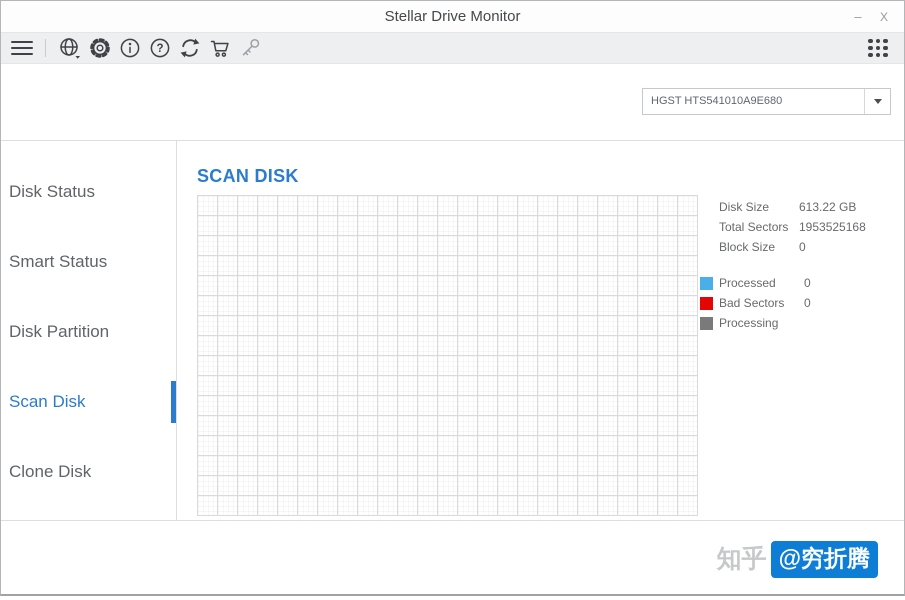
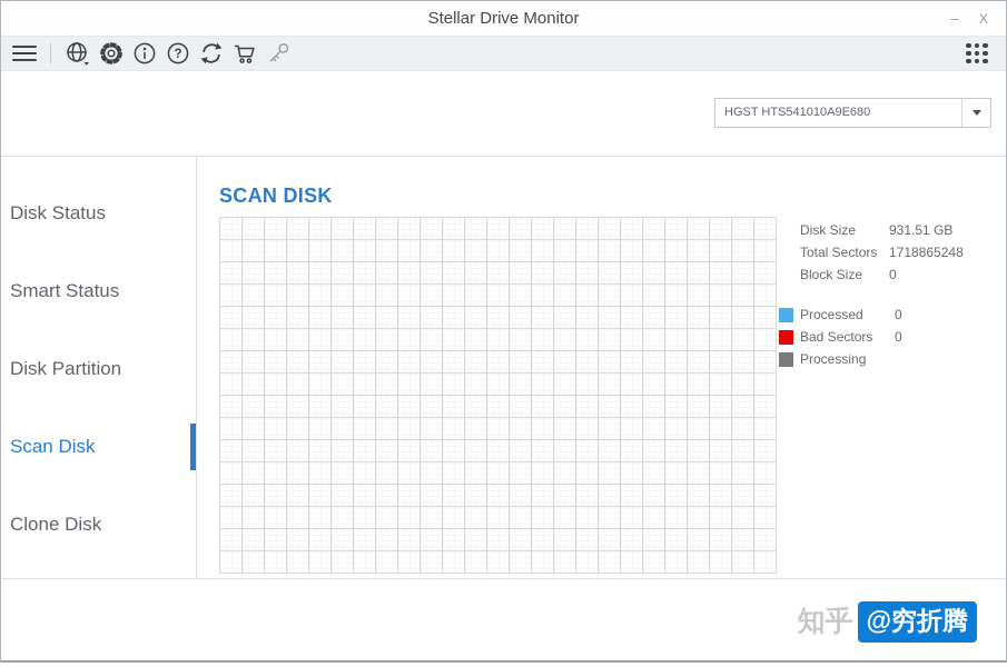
  Stellar Drive Monitor
  –
  X
  ?
  HGST HTS541010A9E680
  Disk Status
  Smart Status
  Disk Partition
  Scan Disk
  Clone Disk
  SCAN DISK
  Disk Size
- 613.22 GB
+ 931.51 GB
  Total Sectors
- 1953525168
+ 1718865248
  Block Size
  0
  Processed
  0
  Bad Sectors
  0
  Processing
  知乎
  @穷折腾
